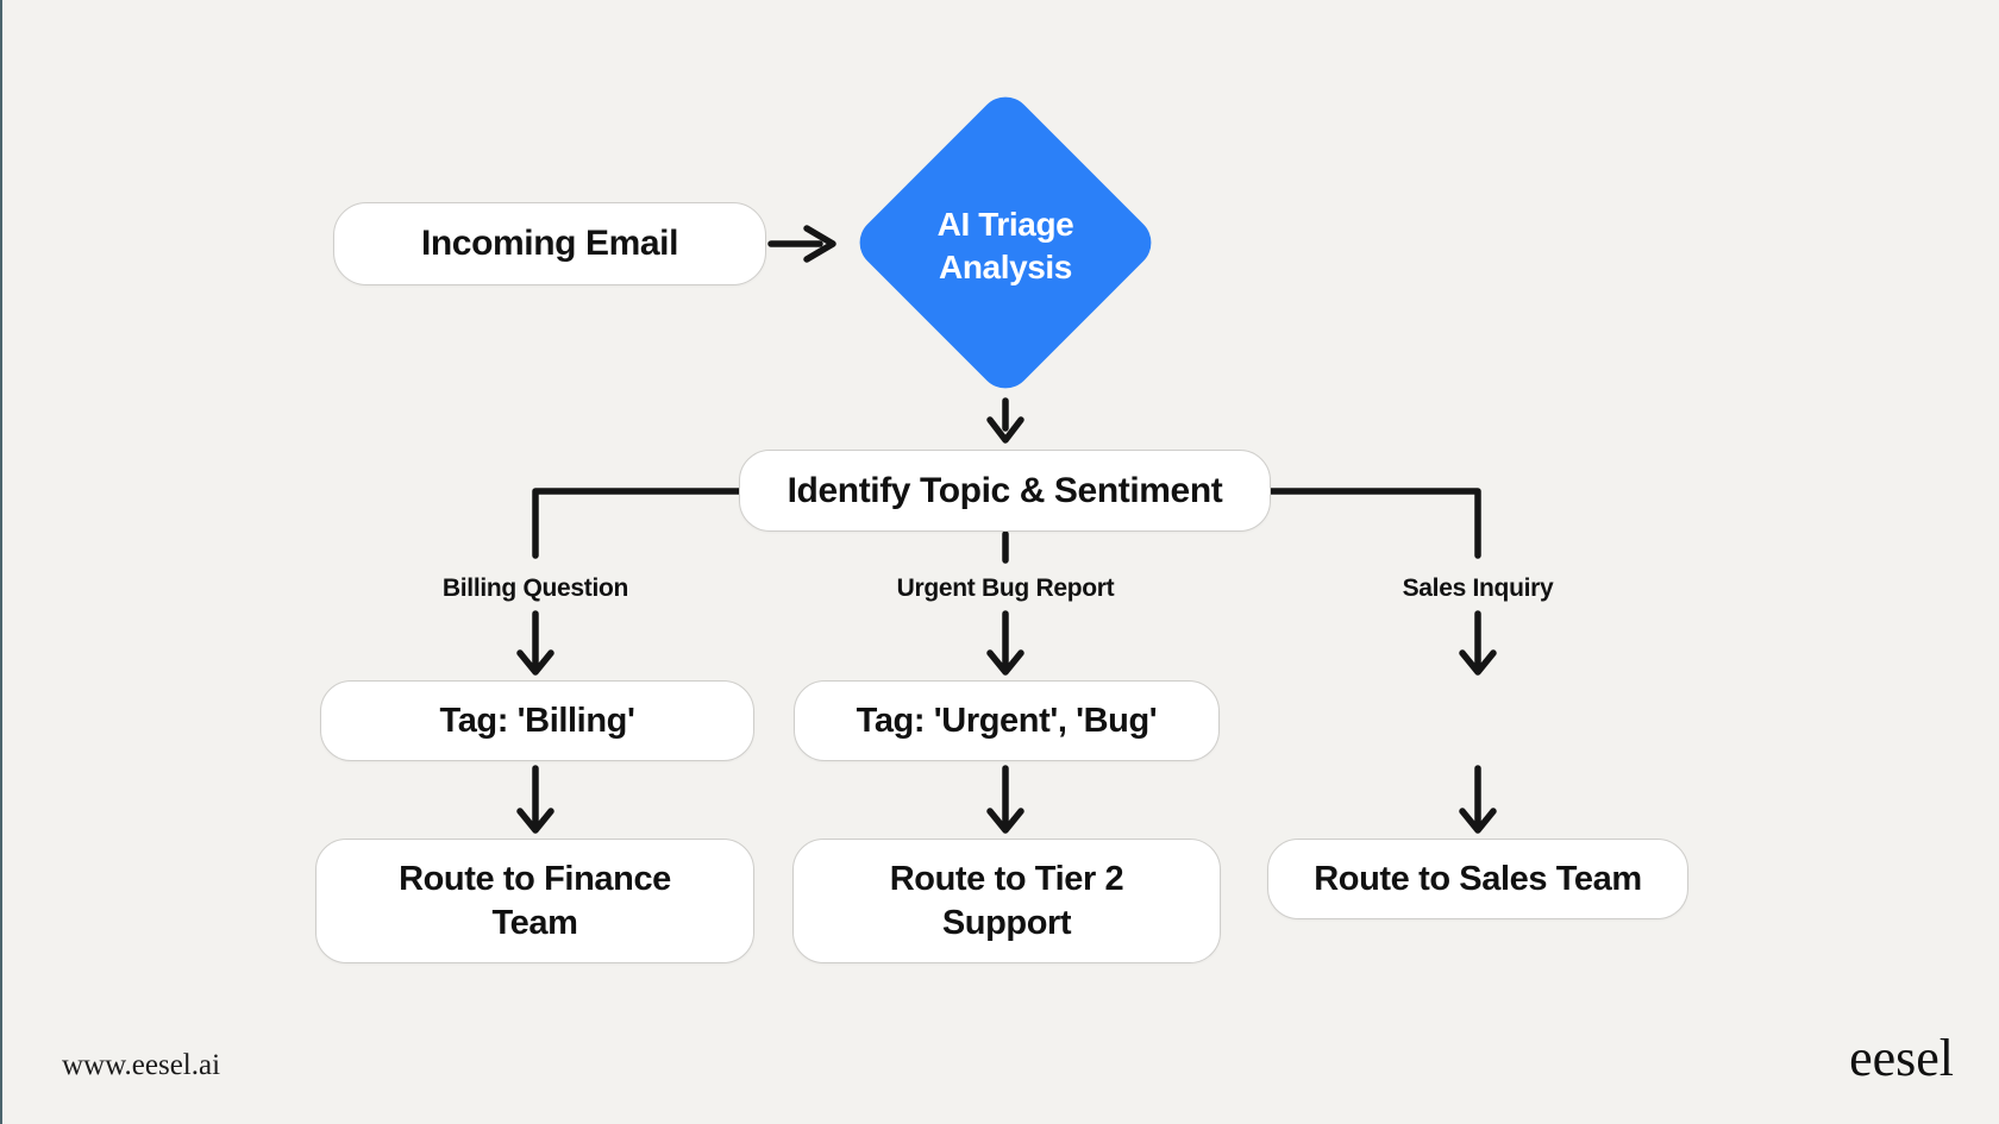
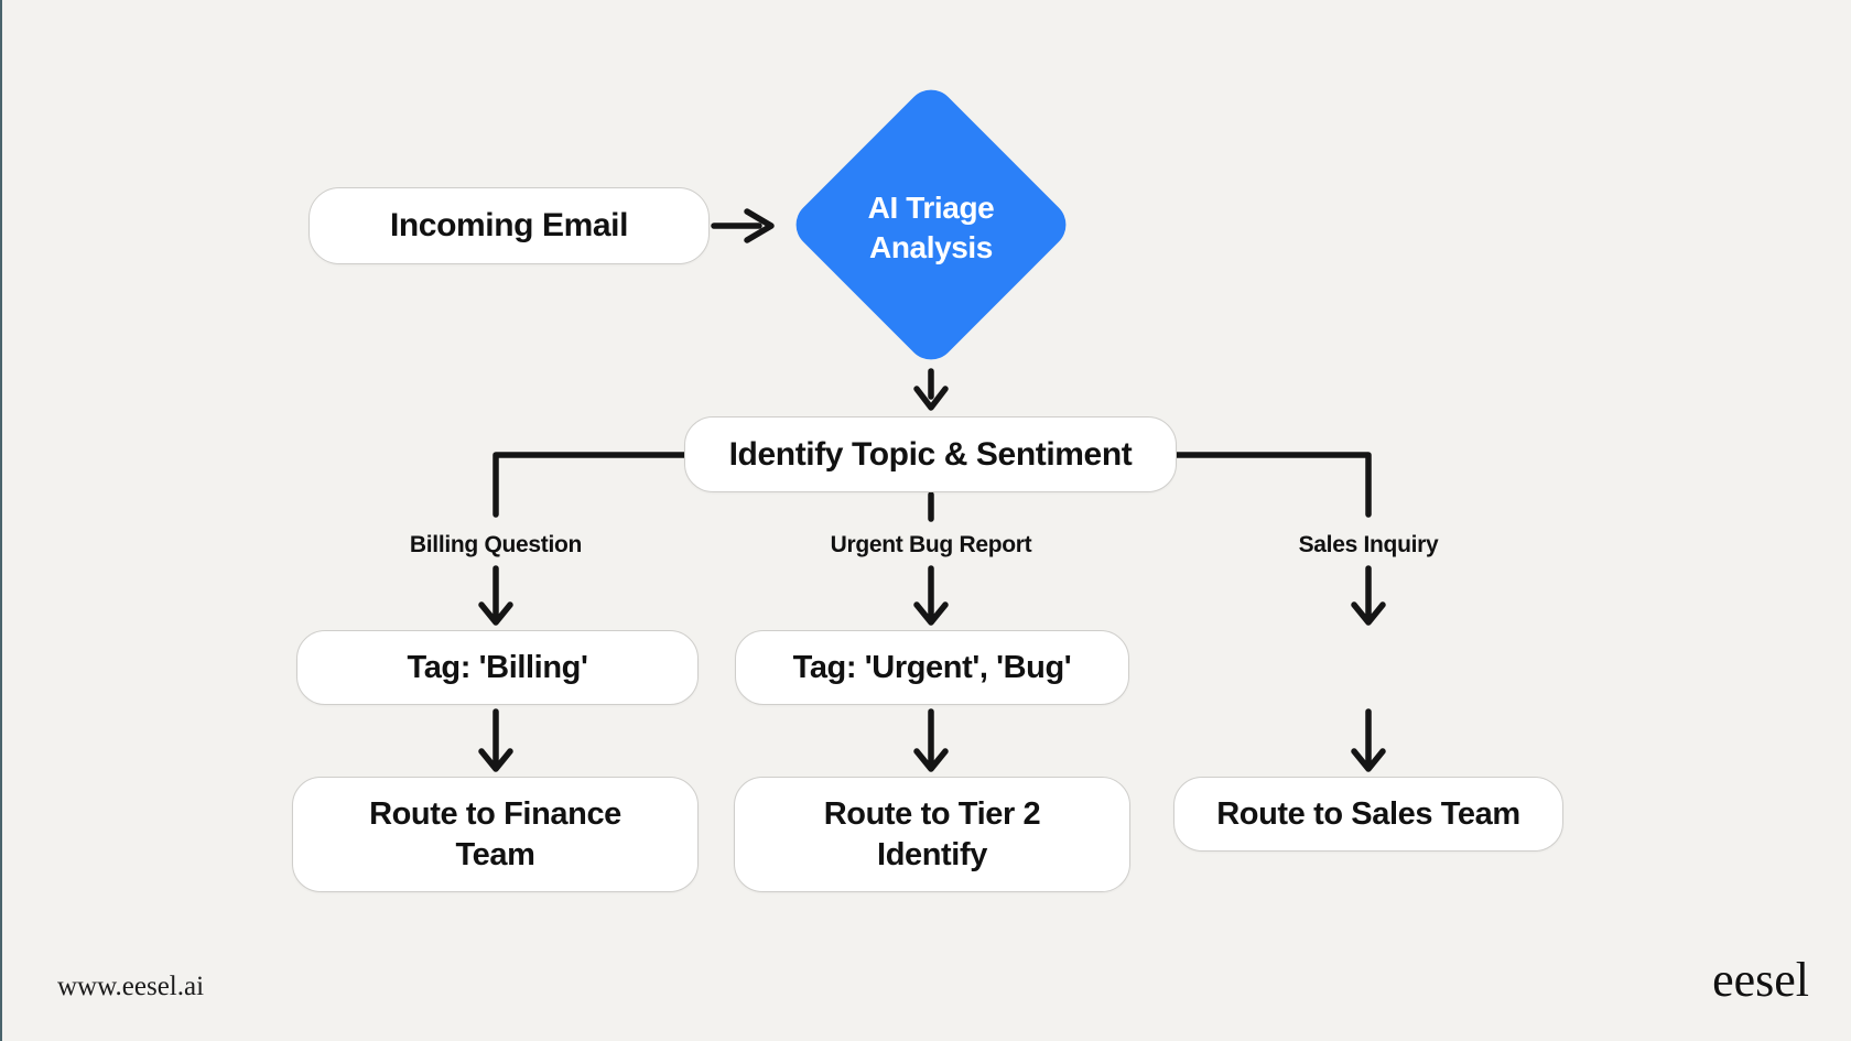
  Incoming Email
  AI Triage
  Analysis
  Identify Topic & Sentiment
  Billing Question
  Urgent Bug Report
  Sales Inquiry
  Tag: 'Billing'
  Tag: 'Urgent', 'Bug'
  Route to Finance Team
- Route to Tier 2 Support
+ Route to Tier 2 Identify
  Route to Sales Team
  www.eesel.ai
  eesel
